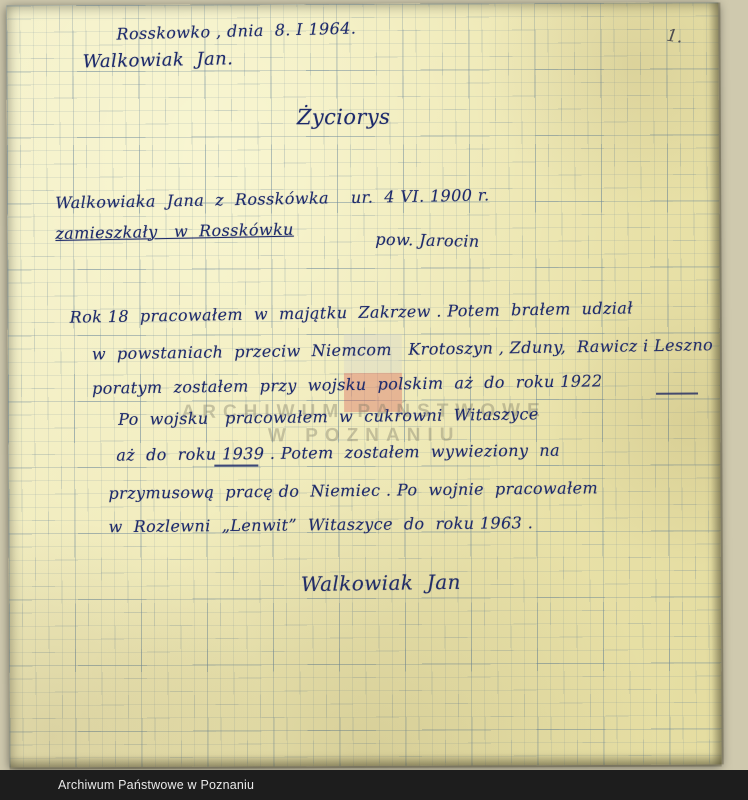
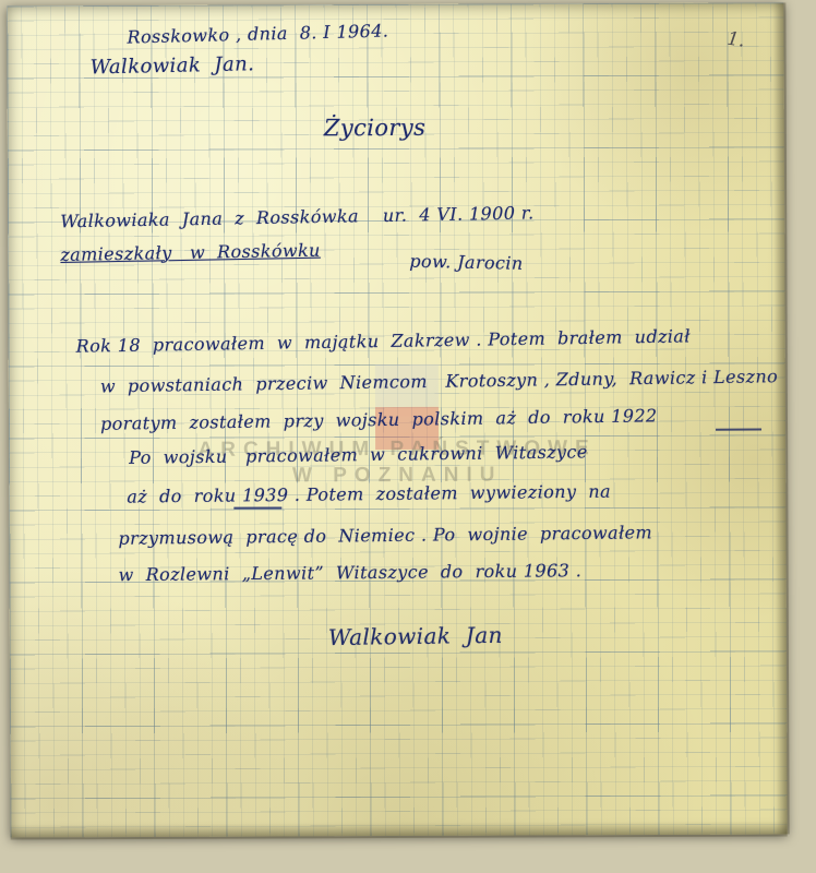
- Archiwum Państwowe w Poznaniu
